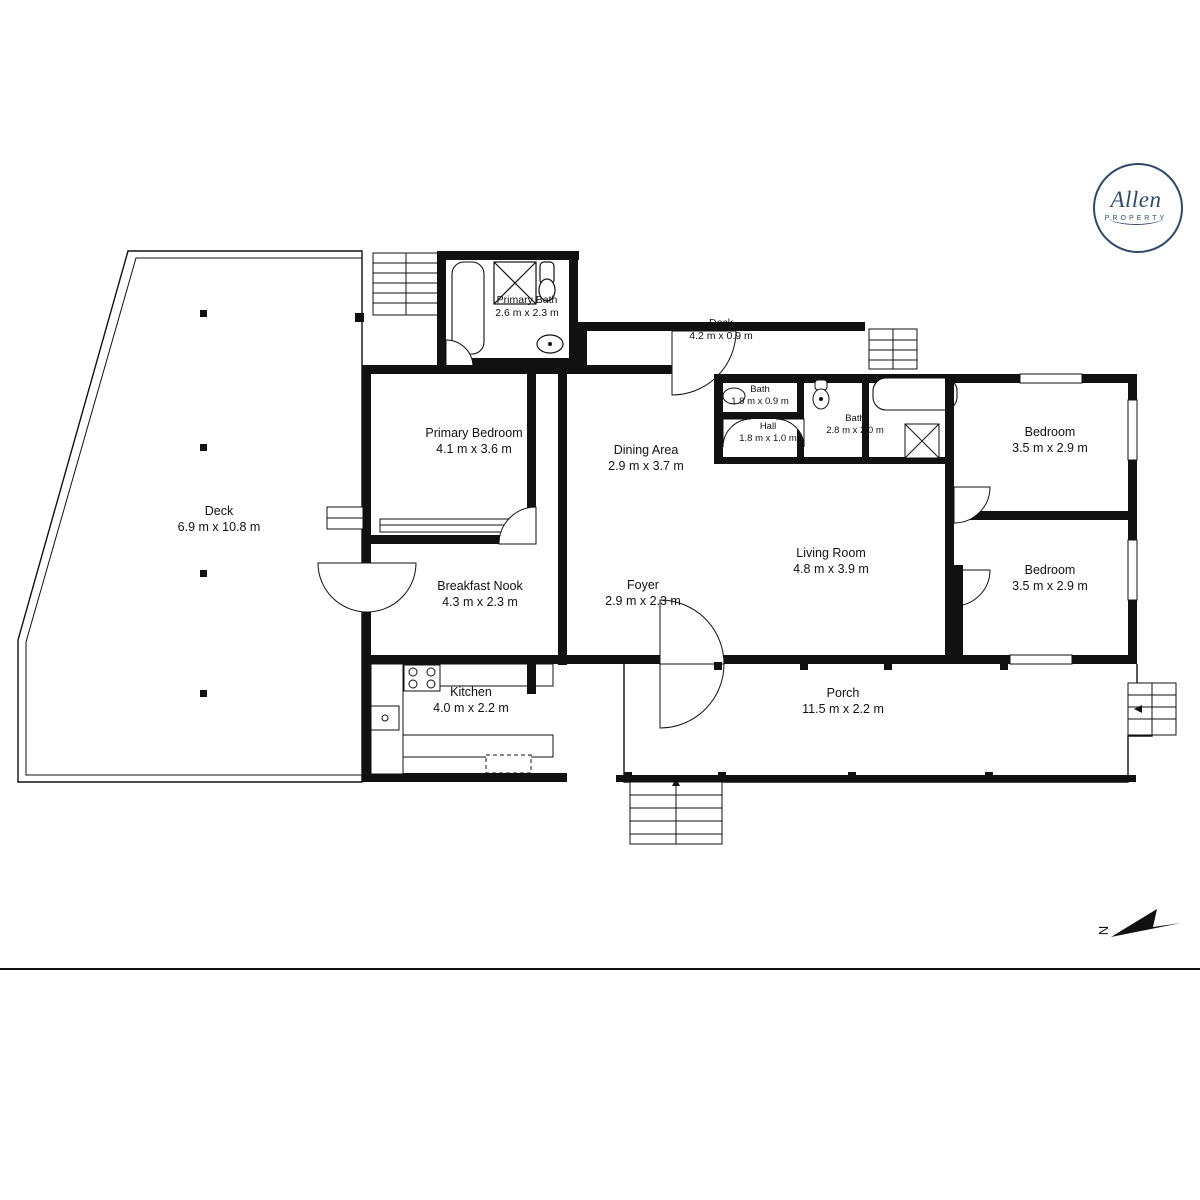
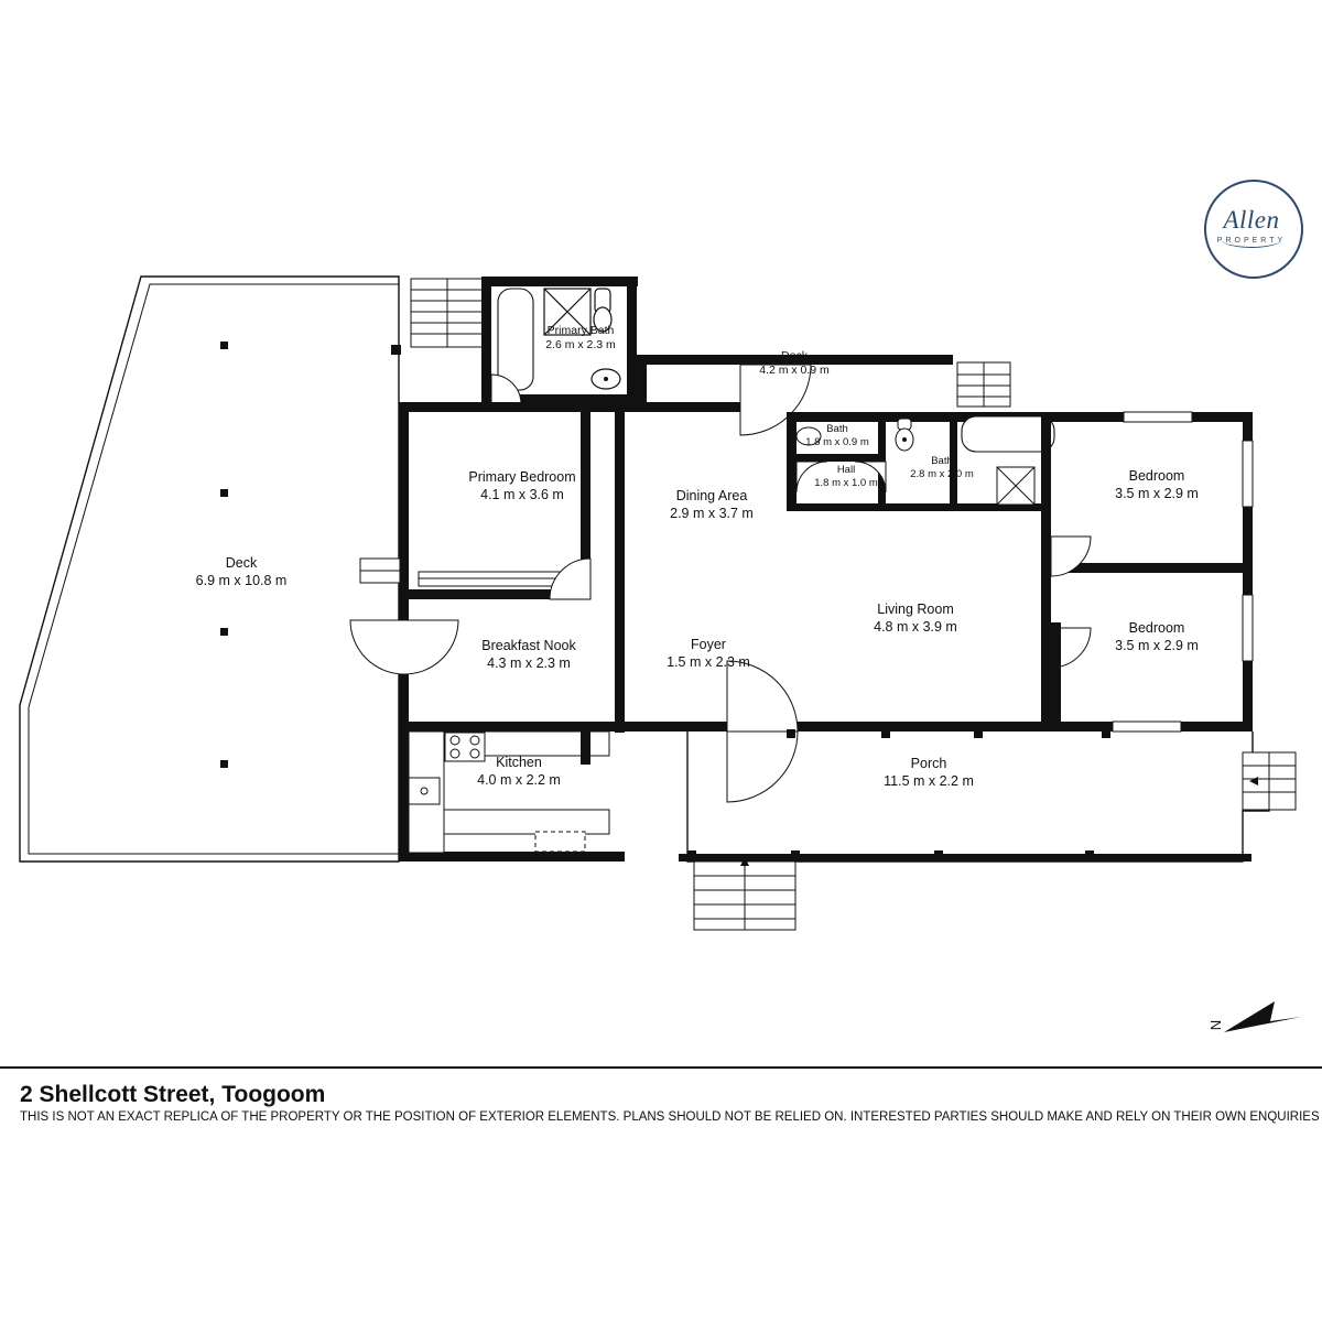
  Primary Bath
  2.6 m x 2.3 m
  Deck
  4.2 m x 0.9 m
  Bath
  1.8 m x 0.9 m
  Hall
  1.8 m x 1.0 m
  Bath
  2.8 m x 2.0 m
  Bedroom
  3.5 m x 2.9 m
  Bedroom
  3.5 m x 2.9 m
  Primary Bedroom
  4.1 m x 3.6 m
  Dining Area
  2.9 m x 3.7 m
  Deck
  6.9 m x 10.8 m
  Living Room
  4.8 m x 3.9 m
  Breakfast Nook
  4.3 m x 2.3 m
  Foyer
- 2.9 m x 2.3 m
+ 1.5 m x 2.3 m
  Porch
  11.5 m x 2.2 m
  Kitchen
  4.0 m x 2.2 m
  Allen
+ 2 Shellcott Street, Toogoom
+ THIS IS NOT AN EXACT REPLICA OF THE PROPERTY OR THE POSITION OF EXTERIOR ELEMENTS. PLANS SHOULD NOT BE RELIED ON. INTERESTED PARTIES SHOULD MAKE AND RELY ON THEIR OWN ENQUIRIES
